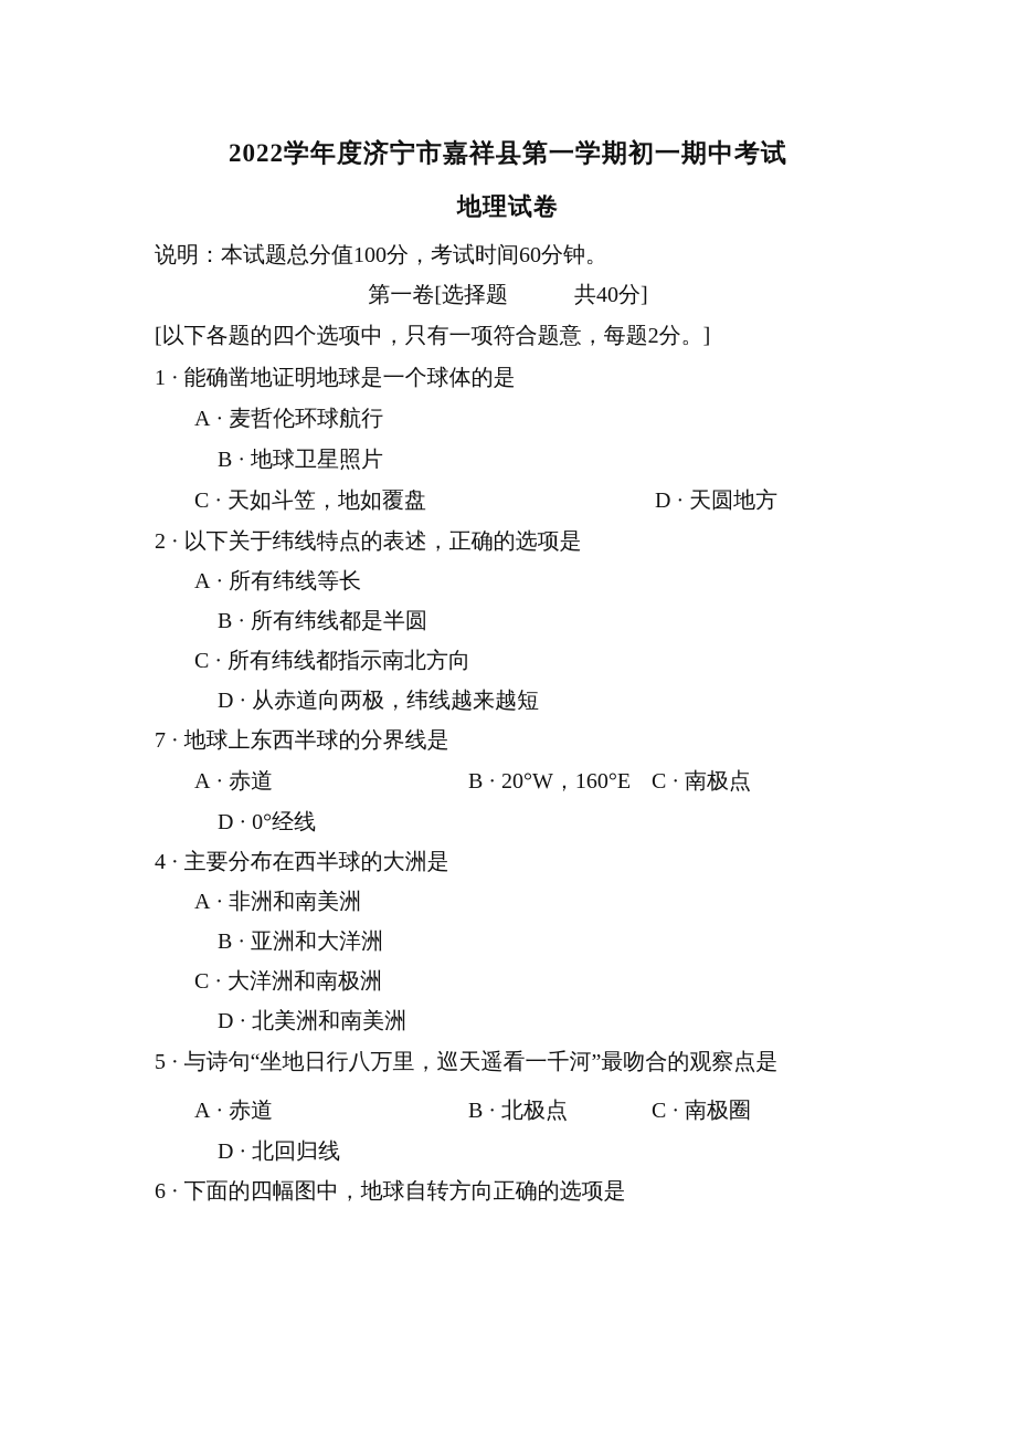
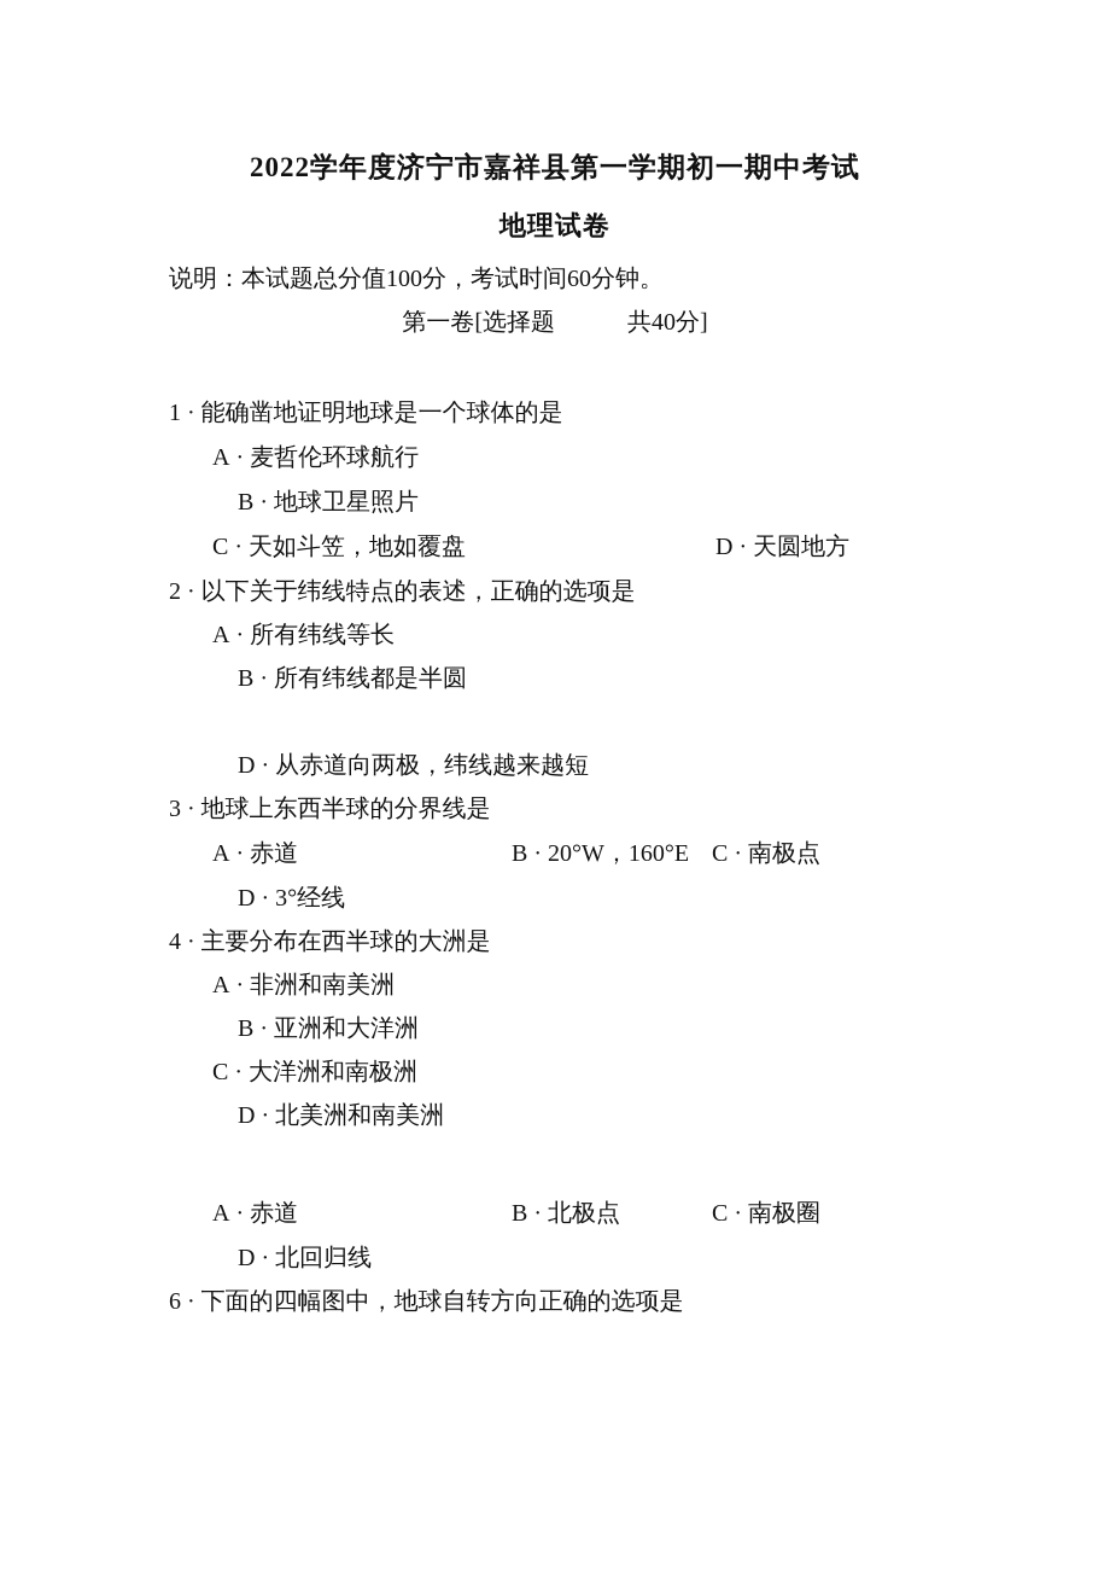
  2022学年度济宁市嘉祥县第一学期初一期中考试
  地理试卷
  说明：本试题总分值100分，考试时间60分钟。
  第一卷[选择题 共40分]
- [以下各题的四个选项中，只有一项符合题意，每题2分。]
  1 · 能确凿地证明地球是一个球体的是
  A · 麦哲伦环球航行
  B · 地球卫星照片
  C · 天如斗笠，地如覆盘
  D · 天圆地方
  2 · 以下关于纬线特点的表述，正确的选项是
  A · 所有纬线等长
  B · 所有纬线都是半圆
- C · 所有纬线都指示南北方向
  D · 从赤道向两极，纬线越来越短
- 7 · 地球上东西半球的分界线是
+ 3 · 地球上东西半球的分界线是
  A · 赤道
  B · 20°W，160°E
  C · 南极点
- D · 0°经线
+ D · 3°经线
  4 · 主要分布在西半球的大洲是
  A · 非洲和南美洲
  B · 亚洲和大洋洲
  C · 大洋洲和南极洲
  D · 北美洲和南美洲
- 5 · 与诗句“坐地日行八万里，巡天遥看一千河”最吻合的观察点是
  A · 赤道
  B · 北极点
  C · 南极圈
  D · 北回归线
  6 · 下面的四幅图中，地球自转方向正确的选项是
